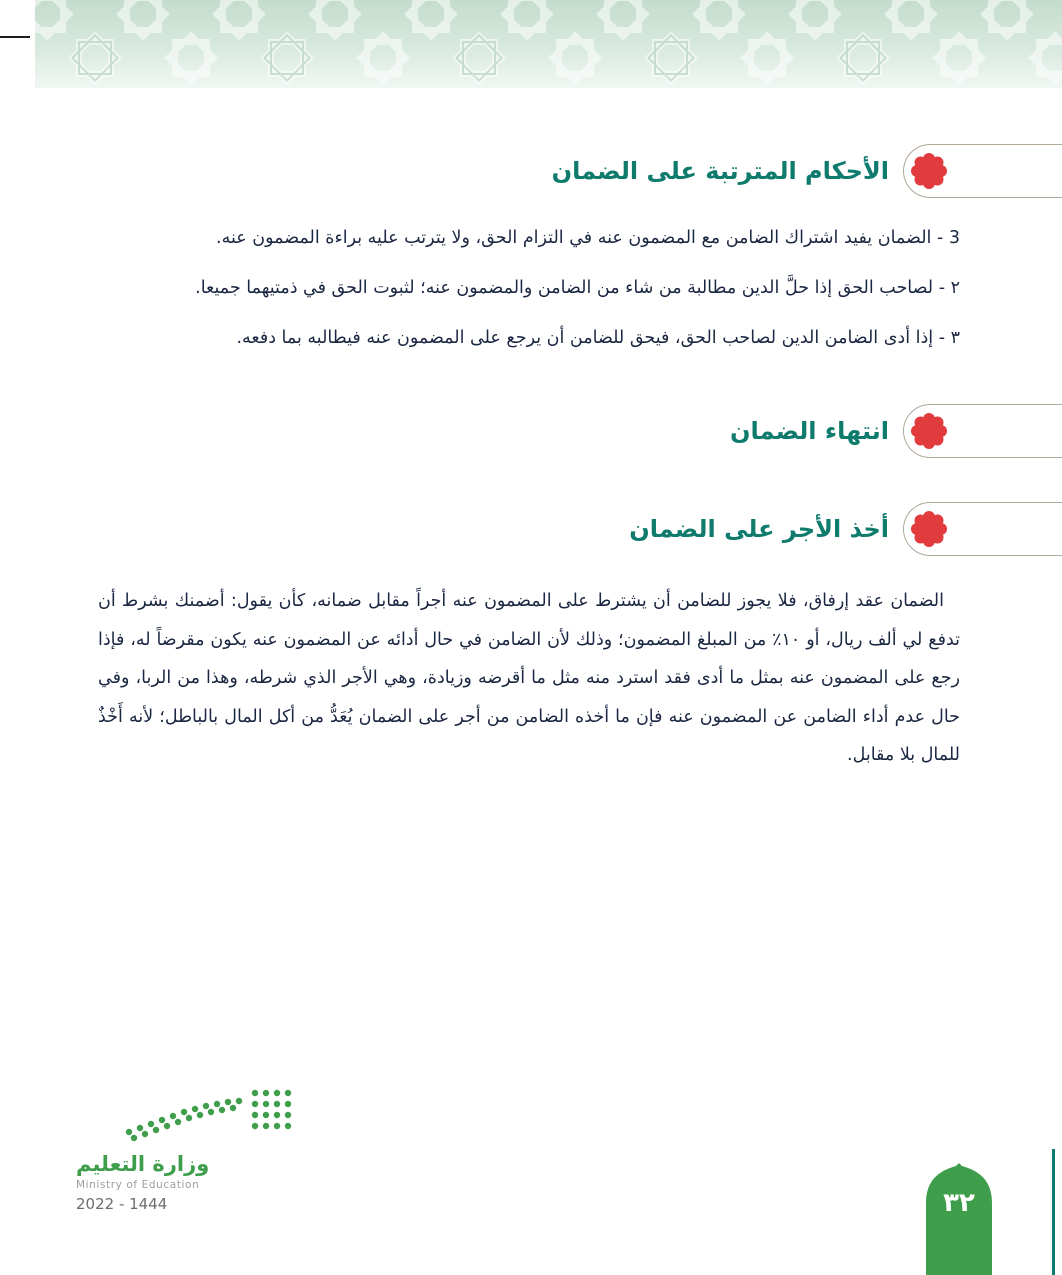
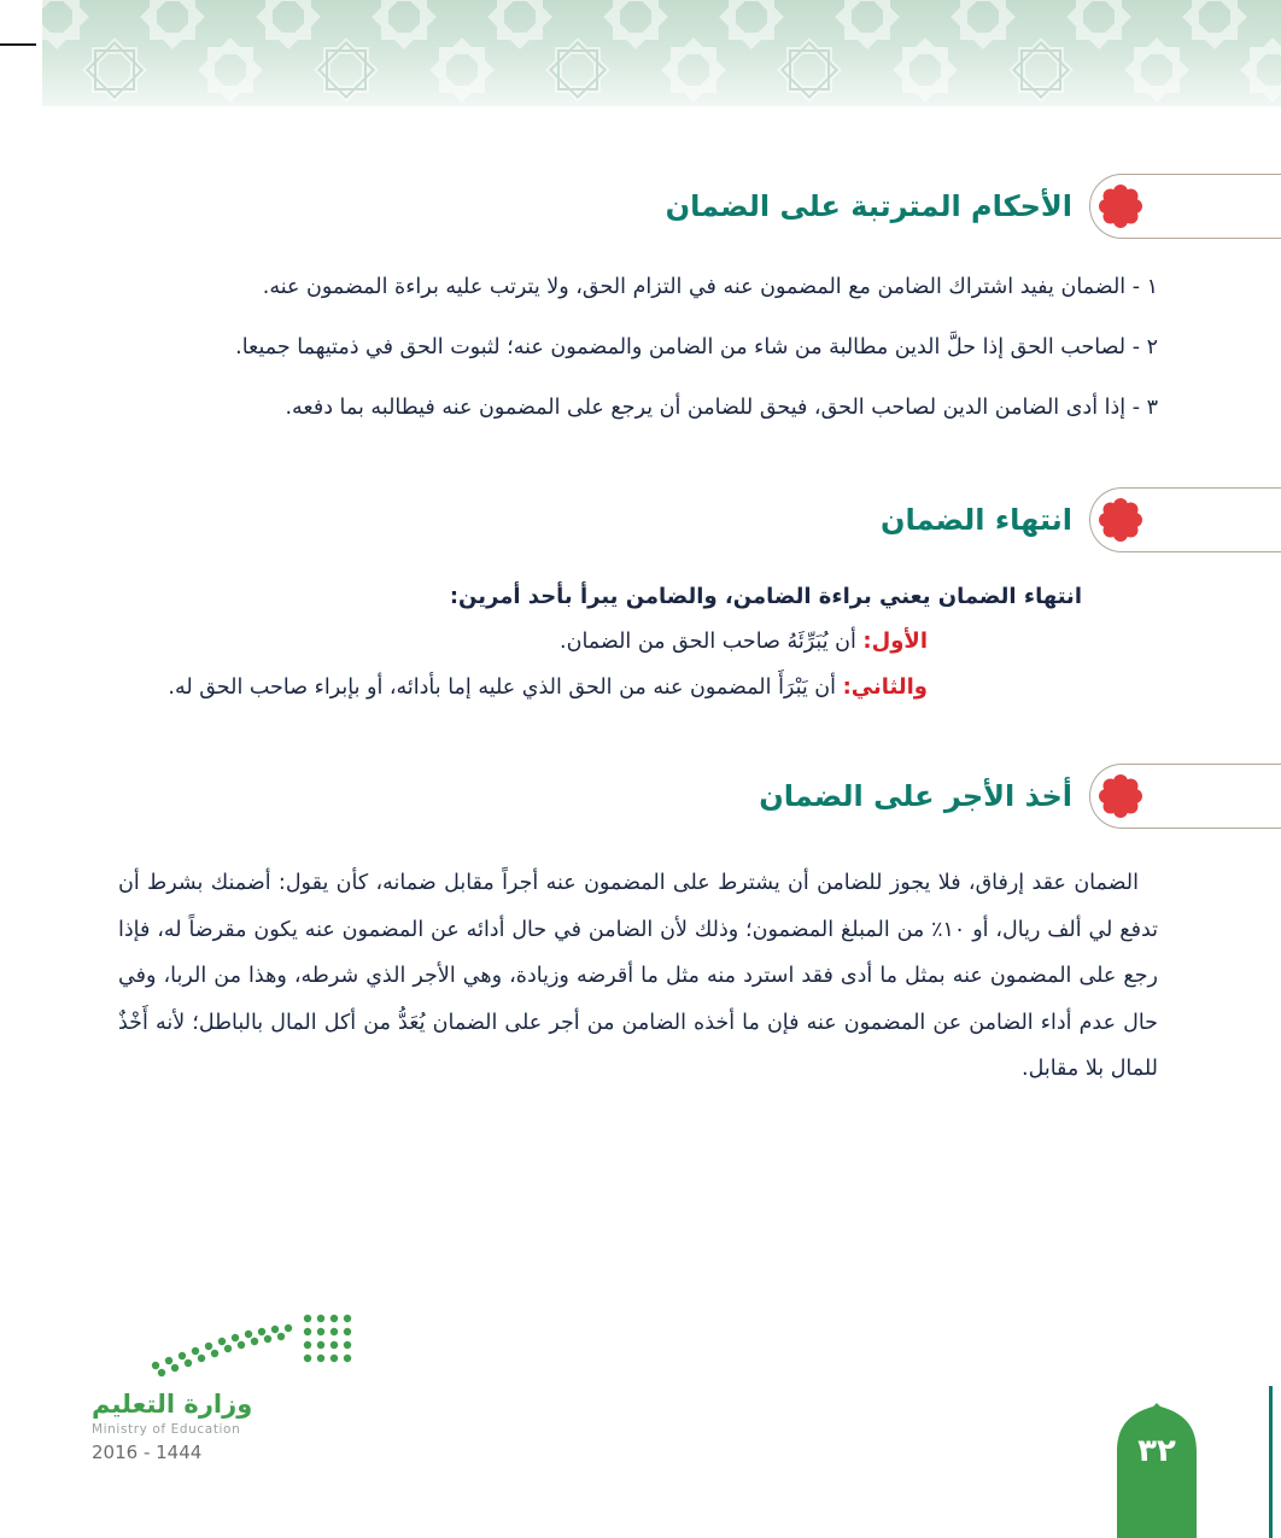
  الأحكام المترتبة على الضمان
- 3 - الضمان يفيد اشتراك الضامن مع المضمون عنه في التزام الحق، ولا يترتب عليه براءة المضمون عنه.
+ ١ - الضمان يفيد اشتراك الضامن مع المضمون عنه في التزام الحق، ولا يترتب عليه براءة المضمون عنه.
  ٢ - لصاحب الحق إذا حلَّ الدين مطالبة من شاء من الضامن والمضمون عنه؛ لثبوت الحق في ذمتيهما جميعا.
  ٣ - إذا أدى الضامن الدين لصاحب الحق، فيحق للضامن أن يرجع على المضمون عنه فيطالبه بما دفعه.
  انتهاء الضمان
+ انتهاء الضمان يعني براءة الضامن، والضامن يبرأ بأحد أمرين:
+ الأول: أن يُبَرِّئَهُ صاحب الحق من الضمان.
+ والثاني: أن يَبْرَأَ المضمون عنه من الحق الذي عليه إما بأدائه، أو بإبراء صاحب الحق له.
  أخذ الأجر على الضمان
  الضمان عقد إرفاق، فلا يجوز للضامن أن يشترط على المضمون عنه أجراً مقابل ضمانه، كأن يقول: أضمنك بشرط أن تدفع لي ألف ريال، أو ١٠٪ من المبلغ المضمون؛ وذلك لأن الضامن في حال أدائه عن المضمون عنه يكون مقرضاً له، فإذا رجع على المضمون عنه بمثل ما أدى فقد استرد منه مثل ما أقرضه وزيادة، وهي الأجر الذي شرطه، وهذا من الربا، وفي حال عدم أداء الضامن عن المضمون عنه فإن ما أخذه الضامن من أجر على الضمان يُعَدُّ من أكل المال بالباطل؛ لأنه أَخْذٌ للمال بلا مقابل.
  وزارة التعليم
  Ministry of Education
- 2022 - 1444
+ 2016 - 1444
  ٣٢
